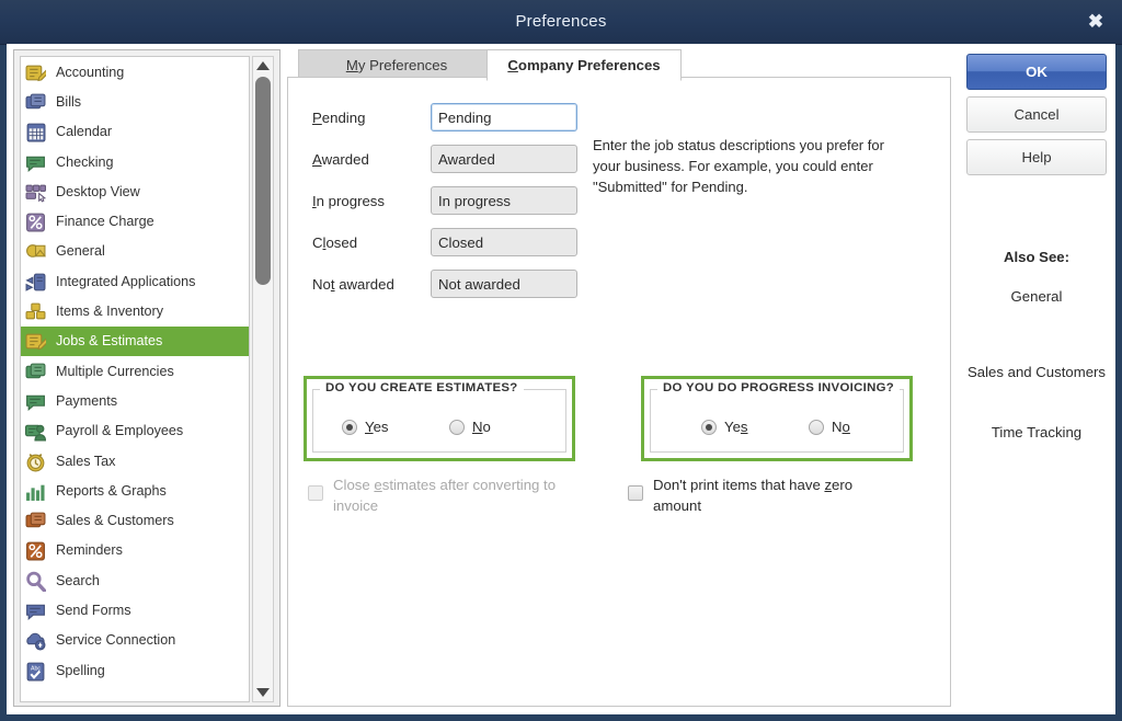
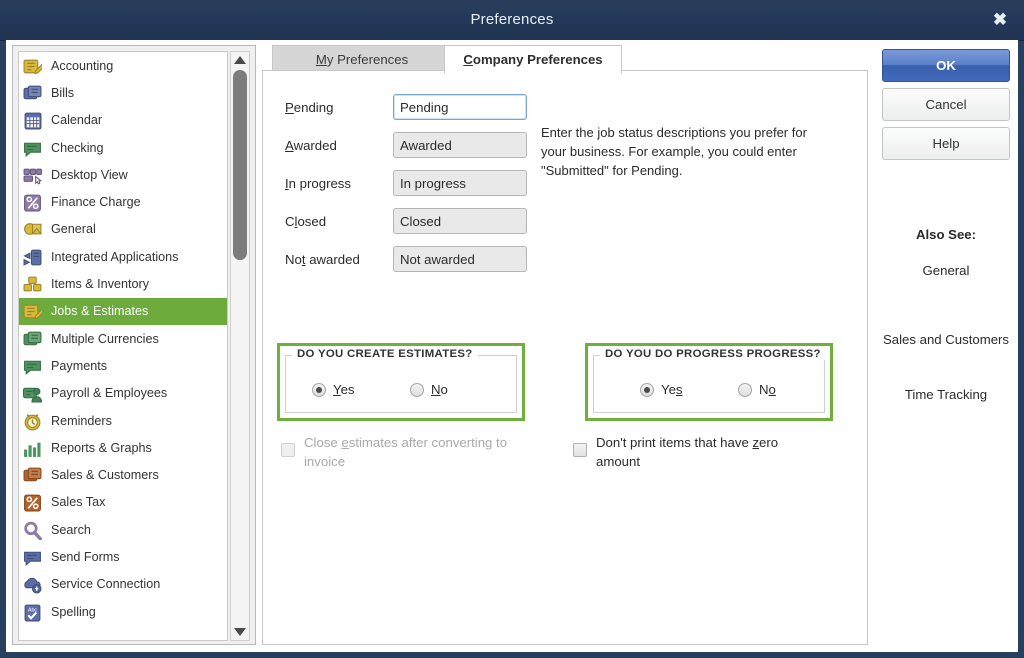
  Preferences
  ✖
  Accounting
  Bills
  Calendar
  Checking
  Desktop View
  Finance Charge
  General
  Integrated Applications
  Items & Inventory
  Jobs & Estimates
  Multiple Currencies
  Payments
  Payroll & Employees
- Sales Tax
+ Reminders
  Reports & Graphs
  Sales & Customers
- Reminders
+ Sales Tax
  Search
  Send Forms
  Service Connection
  Spelling
  My Preferences
  Company Preferences
  Pending
  Pending
  Awarded
  Awarded
  In progress
  In progress
  Closed
  Closed
  Not awarded
  Not awarded
  Enter the job status descriptions you prefer for your business. For example, you could enter "Submitted" for Pending.
  DO YOU CREATE ESTIMATES?
  Yes
  No
- DO YOU DO PROGRESS INVOICING?
+ DO YOU DO PROGRESS PROGRESS?
  Yes
  No
  Close estimates after converting to invoice
  Don't print items that have zero amount
  OK
  Cancel
  Help
  Also See:
  General
  Sales and Customers
  Time Tracking
